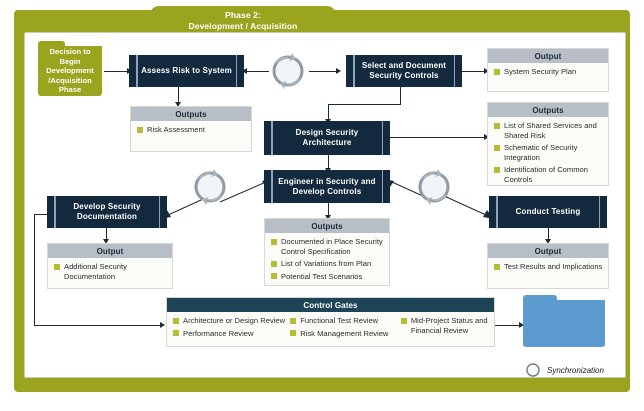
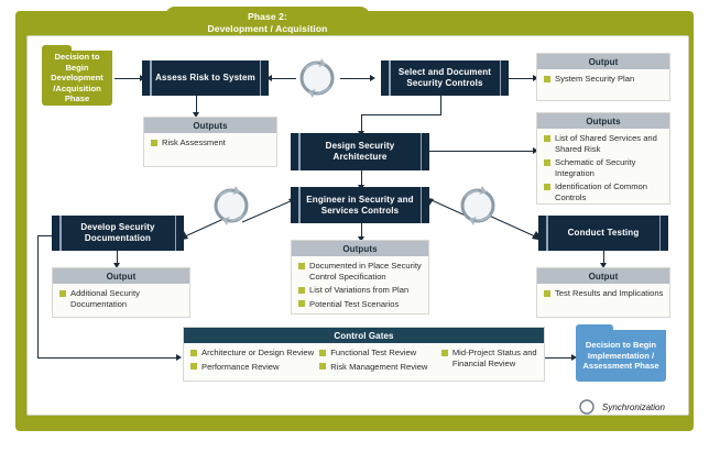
  Phase 2:
  Development / Acquisition
  Decision to Begin Development /Acquisition Phase
+ Decision to Begin Implementation / Assessment Phase
  Assess Risk to System
  Select and Document Security Controls
  Design Security Architecture
- Engineer in Security and Develop Controls
+ Engineer in Security and Services Controls
  Develop Security Documentation
  Conduct Testing
  Outputs
  Risk Assessment
  Output
  System Security Plan
  Outputs
  List of Shared Services and Shared Risk
  Schematic of Security Integration
  Identification of Common Controls
  Outputs
  Documented in Place Security Control Specification
  List of Variations from Plan
  Potential Test Scenarios
  Output
  Additional Security Documentation
  Output
  Test Results and Implications
  Control Gates
  Architecture or Design Review
  Performance Review
  Functional Test Review
  Risk Management Review
  Mid-Project Status and Financial Review
  Synchronization
